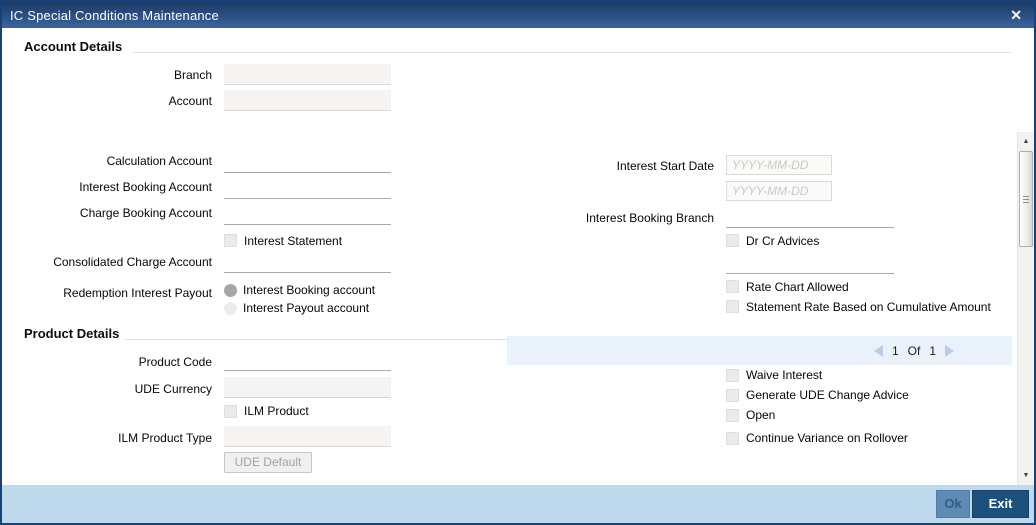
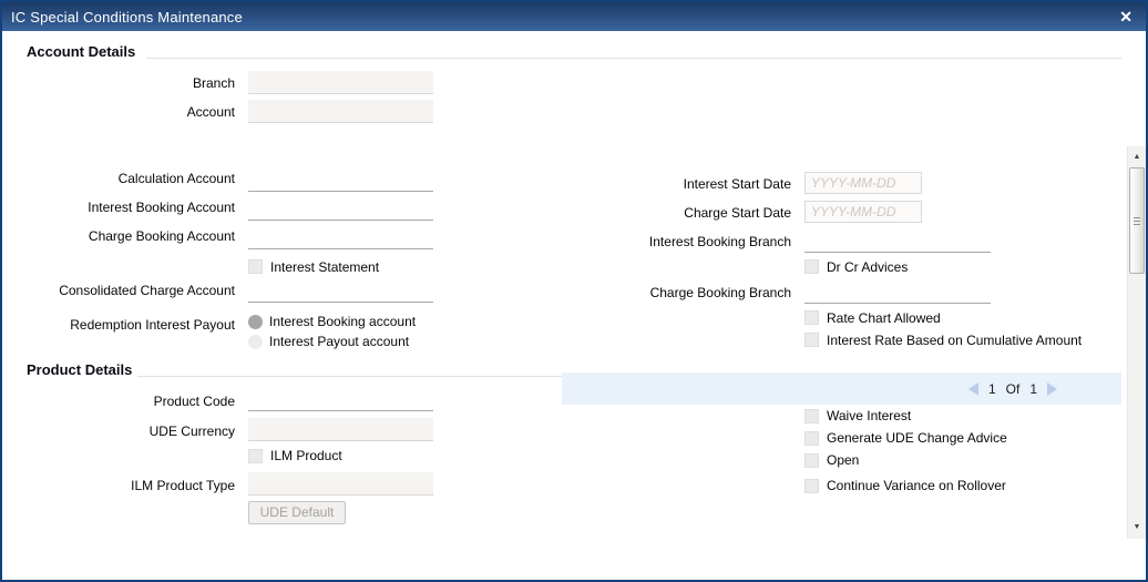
  IC Special Conditions Maintenance
  ✕
  Account Details
  Branch
  Account
  Calculation Account
  Interest Booking Account
  Charge Booking Account
  Interest Statement
  Consolidated Charge Account
  Redemption Interest Payout
  Interest Booking account
  Interest Payout account
  Interest Start Date
  YYYY-MM-DD
+ Charge Start Date
  YYYY-MM-DD
  Interest Booking Branch
  Dr Cr Advices
+ Charge Booking Branch
  Rate Chart Allowed
- Statement Rate Based on Cumulative Amount
+ Interest Rate Based on Cumulative Amount
  Product Details
  1
  Of
  1
  Product Code
  UDE Currency
  ILM Product
  ILM Product Type
  UDE Default
  Waive Interest
  Generate UDE Change Advice
  Open
  Continue Variance on Rollover
- Ok
- Exit
